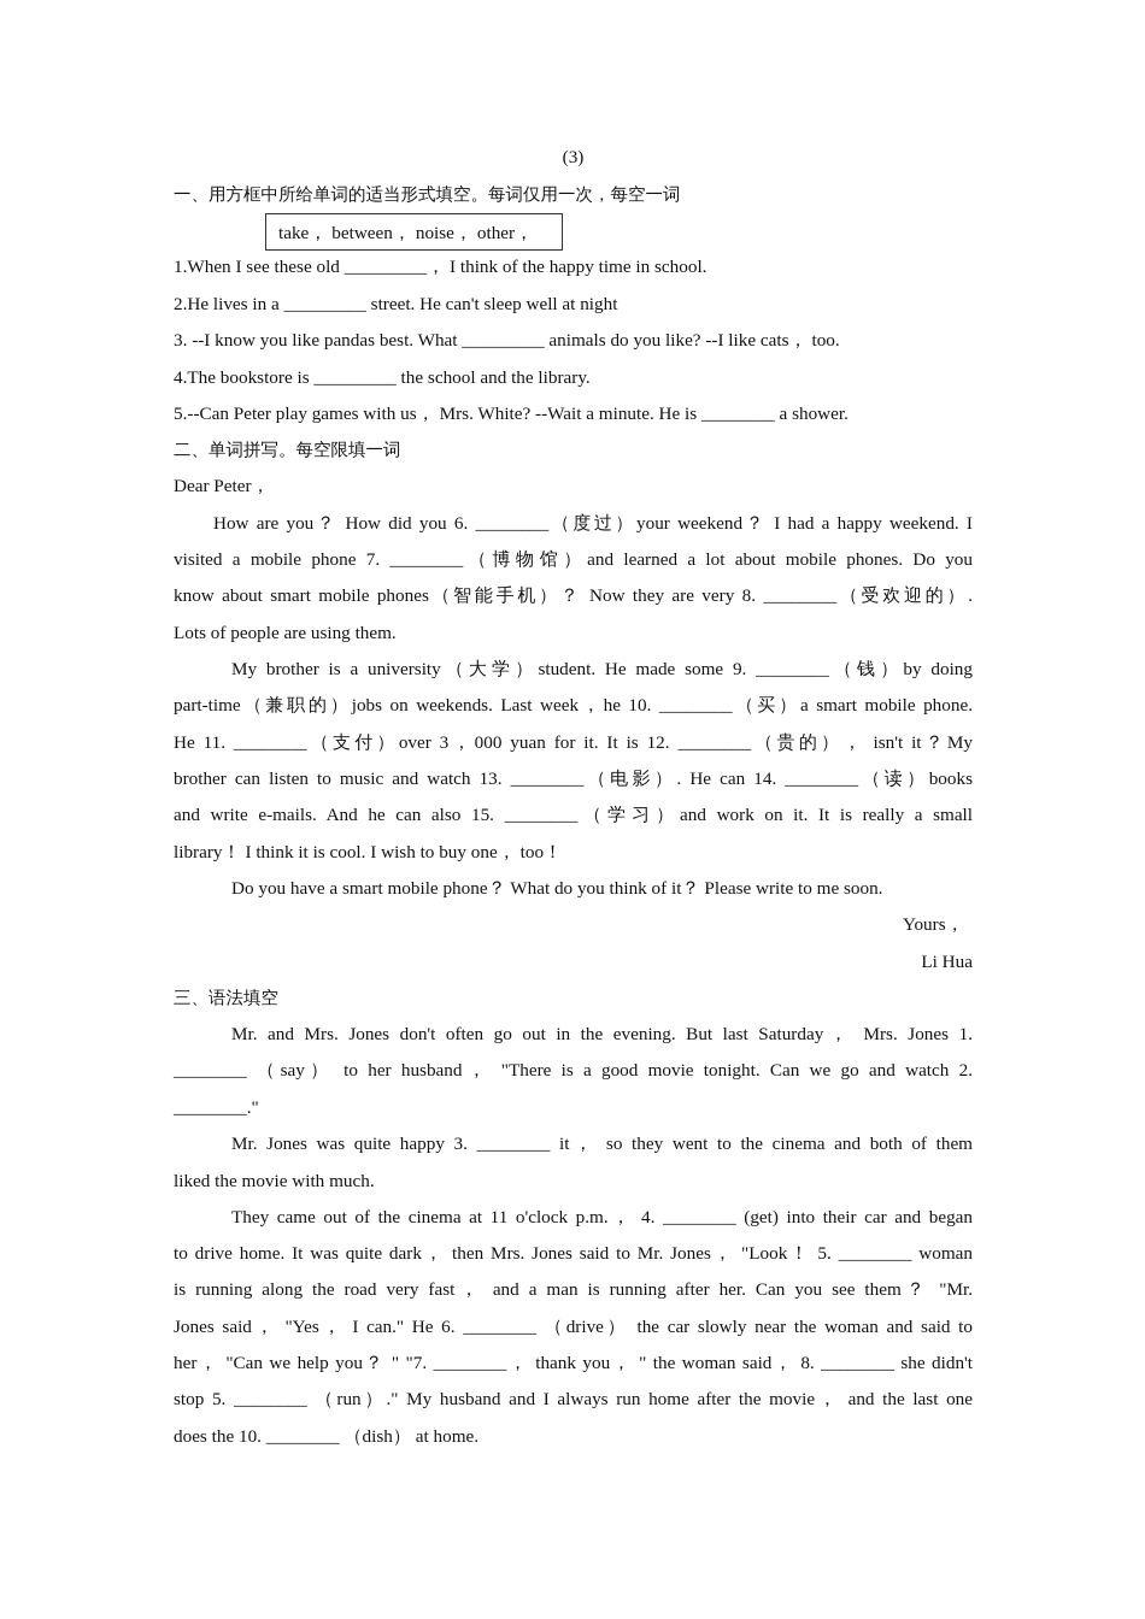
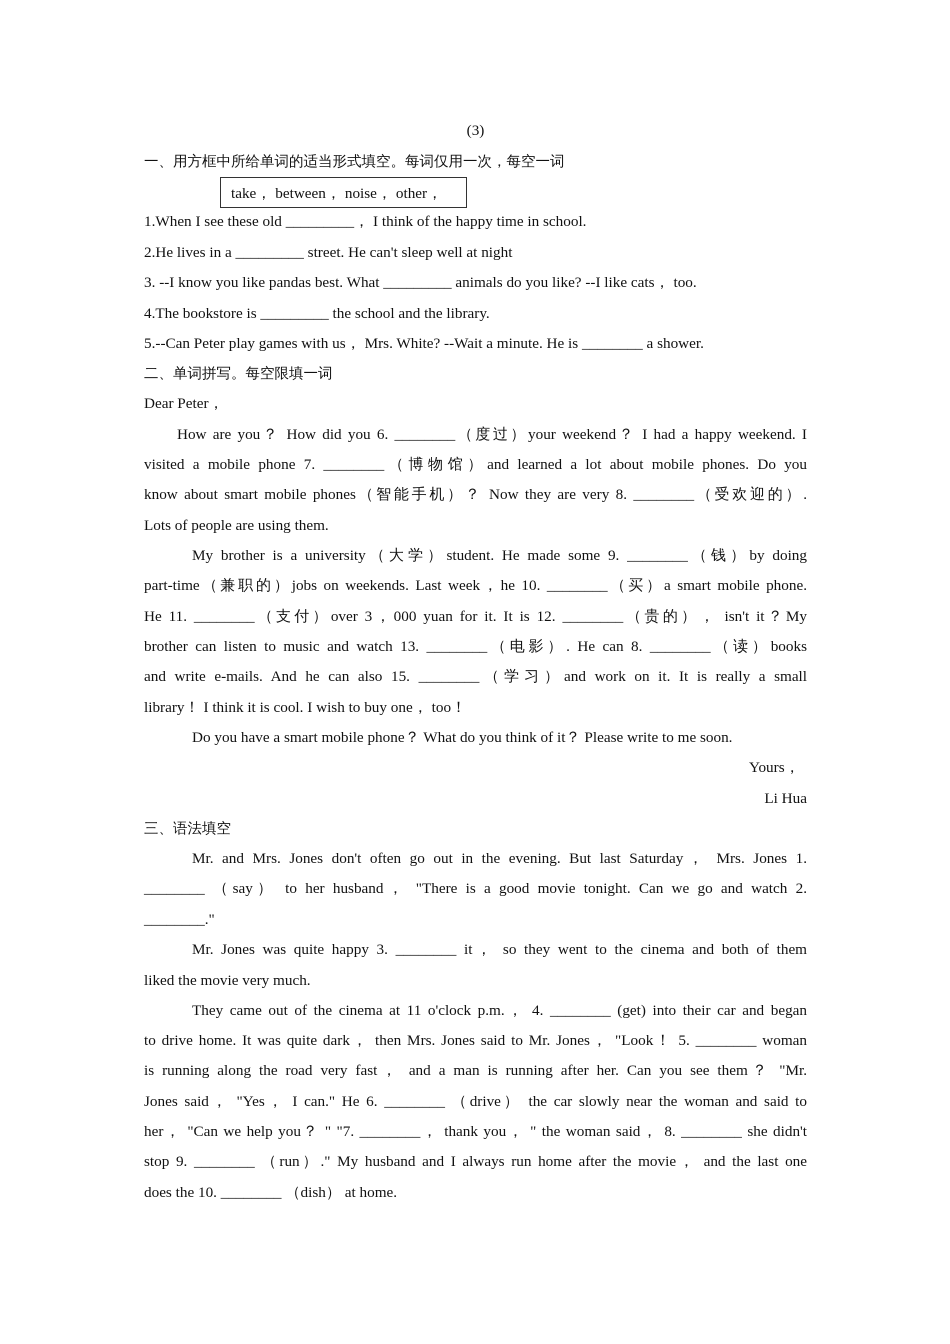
  (3)
  一、用方框中所给单词的适当形式填空。每词仅用一次，每空一词
  1.When I see these old _________， I think of the happy time in school.
  2.He lives in a _________ street. He can't sleep well at night
  3. --I know you like pandas best. What _________ animals do you like? --I like cats， too.
  4.The bookstore is _________ the school and the library.
  5.--Can Peter play games with us， Mrs. White? --Wait a minute. He is ________ a shower.
  二、单词拼写。每空限填一词
  Dear Peter，
  How are you？ How did you 6. ________（度过）your weekend？ I had a happy weekend. I
  visited a mobile phone 7. ________（博物馆）and learned a lot about mobile phones. Do you
  know about smart mobile phones（智能手机）？ Now they are very 8. ________（受欢迎的）.
  Lots of people are using them.
  My brother is a university（大学）student. He made some 9. ________（钱）by doing
  part-time（兼职的）jobs on weekends. Last week，he 10. ________（买）a smart mobile phone.
  He 11. ________（支付）over 3，000 yuan for it. It is 12. ________（贵的）， isn't it？My
- brother can listen to music and watch 13. ________（电影）. He can 14. ________（读）books
+ brother can listen to music and watch 13. ________（电影）. He can 8. ________（读）books
  and write e-mails. And he can also 15. ________（学习）and work on it. It is really a small
  library！ I think it is cool. I wish to buy one， too！
  Do you have a smart mobile phone？ What do you think of it？ Please write to me soon.
  Yours，
  Li Hua
  三、语法填空
  Mr. and Mrs. Jones don't often go out in the evening. But last Saturday， Mrs. Jones 1.
  ________ （say） to her husband， "There is a good movie tonight. Can we go and watch 2.
  ________."
  Mr. Jones was quite happy 3. ________ it， so they went to the cinema and both of them
- liked the movie with much.
+ liked the movie very much.
  They came out of the cinema at 11 o'clock p.m.， 4. ________ (get) into their car and began
  to drive home. It was quite dark， then Mrs. Jones said to Mr. Jones， "Look！ 5. ________ woman
  is running along the road very fast， and a man is running after her. Can you see them？ "Mr.
  Jones said， "Yes， I can." He 6. ________ （drive） the car slowly near the woman and said to
  her， "Can we help you？ " "7. ________， thank you， " the woman said， 8. ________ she didn't
- stop 5. ________ （run）." My husband and I always run home after the movie， and the last one
+ stop 9. ________ （run）." My husband and I always run home after the movie， and the last one
  does the 10. ________ （dish） at home.
  take， between， noise， other，
